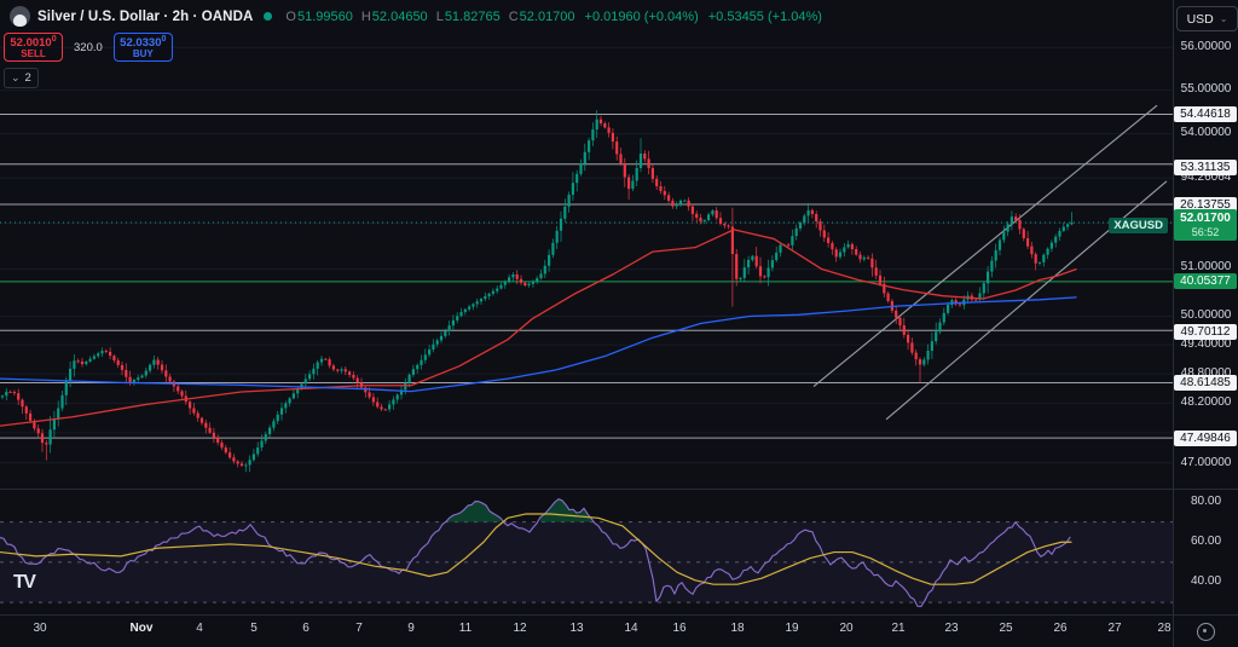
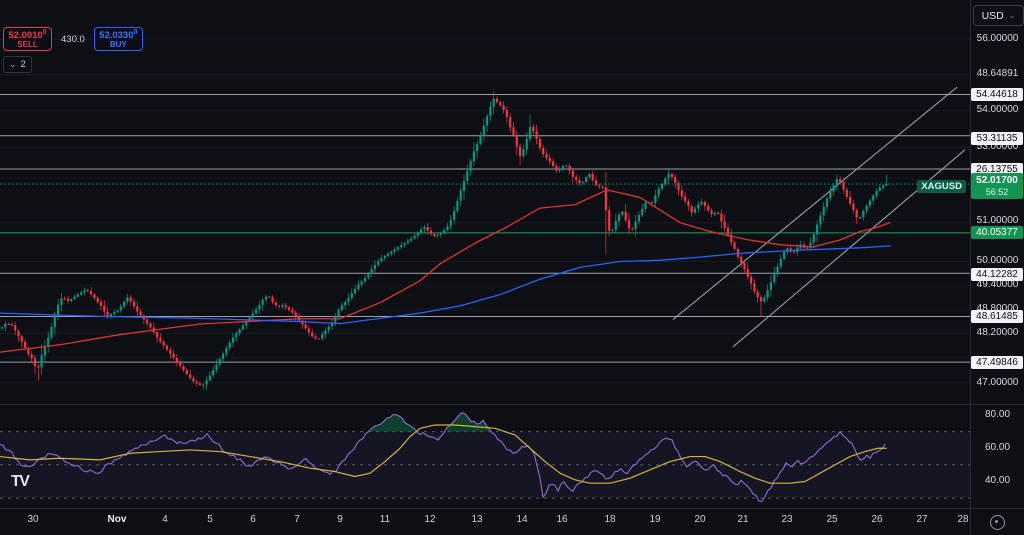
- Silver / U.S. Dollar · 2h · OANDA
- O51.99560
- H52.04650
- L51.82765
- C52.01700
- +0.01960 (+0.04%)
- +0.53455 (+1.04%)
  52.0010
  SELL
- 320.0
+ 430.0
  52.0330
  BUY
  ⌄
  2
  USD
  ⌄
  XAGUSD
  52.01700
  56:52
  40.05377
  56.00000
- 55.00000
+ 48.64891
  54.00000
- 94.26064
+ 53.00000
  51.00000
  50.00000
  49.40000
  48.80000
  48.20000
  47.00000
  54.44618
  53.31135
  26.13755
- 49.70112
+ 44.12282
  48.61485
  47.49846
  80.00
  60.00
  40.00
  30
  Nov
  4
  5
  6
  7
  9
  11
  12
  13
  14
  16
  18
  19
  20
  21
  23
  25
  26
  27
  28
  TV
